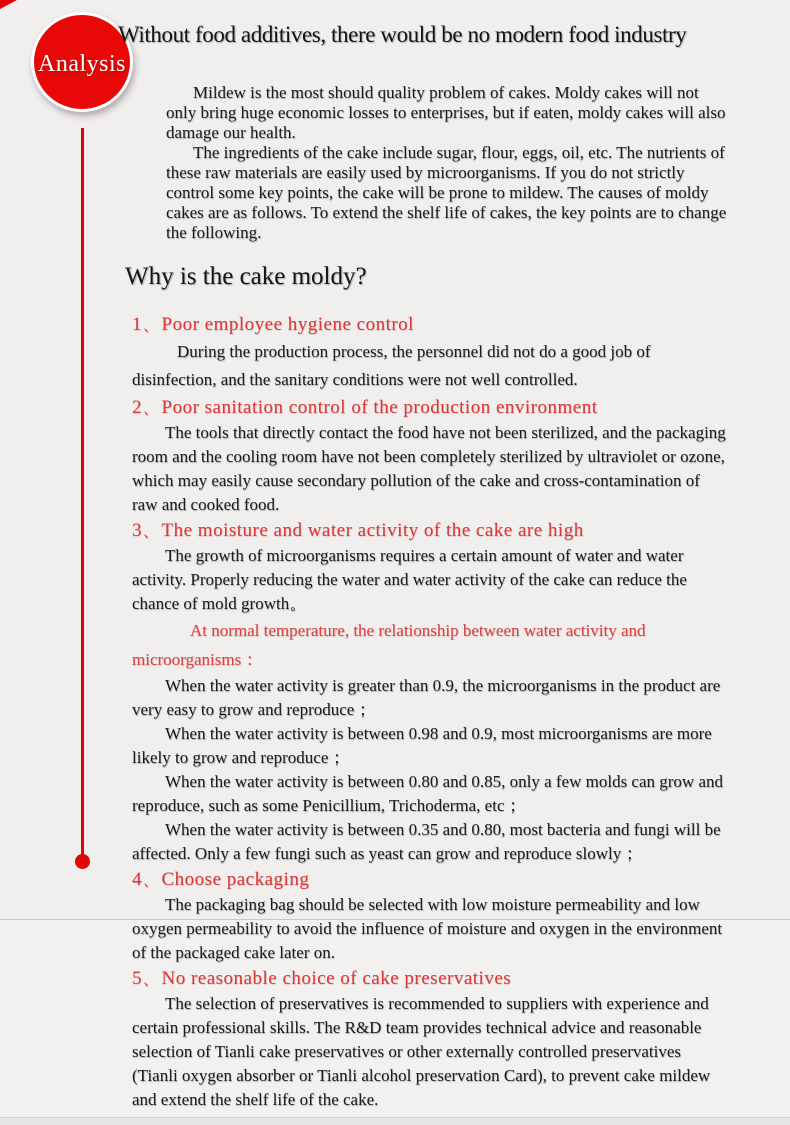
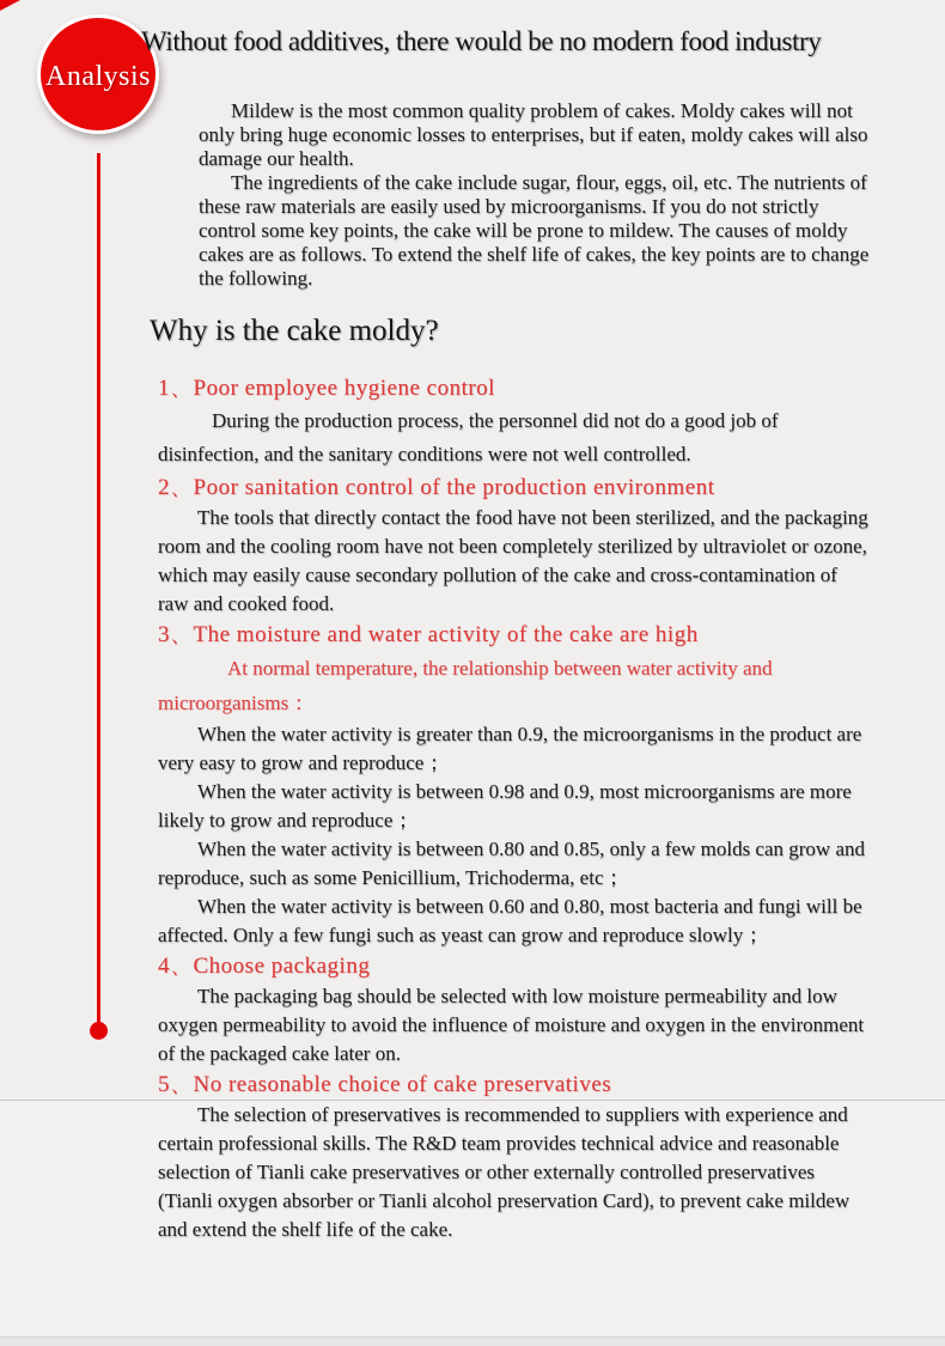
  Analysis
  Without food additives, there would be no modern food industry
- Mildew is the most should quality problem of cakes. Moldy cakes will not only bring huge economic losses to enterprises, but if eaten, moldy cakes will also damage our health.
+ Mildew is the most common quality problem of cakes. Moldy cakes will not only bring huge economic losses to enterprises, but if eaten, moldy cakes will also damage our health.
  The ingredients of the cake include sugar, flour, eggs, oil, etc. The nutrients of these raw materials are easily used by microorganisms. If you do not strictly control some key points, the cake will be prone to mildew. The causes of moldy cakes are as follows. To extend the shelf life of cakes, the key points are to change the following.
  Why is the cake moldy?
  1、Poor employee hygiene control
  During the production process, the personnel did not do a good job of disinfection, and the sanitary conditions were not well controlled.
  2、Poor sanitation control of the production environment
  The tools that directly contact the food have not been sterilized, and the packaging room and the cooling room have not been completely sterilized by ultraviolet or ozone, which may easily cause secondary pollution of the cake and cross-contamination of raw and cooked food.
  3、The moisture and water activity of the cake are high
- The growth of microorganisms requires a certain amount of water and water activity. Properly reducing the water and water activity of the cake can reduce the chance of mold growth。
  At normal temperature, the relationship between water activity and microorganisms：
  When the water activity is greater than 0.9, the microorganisms in the product are very easy to grow and reproduce；
  When the water activity is between 0.98 and 0.9, most microorganisms are more likely to grow and reproduce；
  When the water activity is between 0.80 and 0.85, only a few molds can grow and reproduce, such as some Penicillium, Trichoderma, etc；
- When the water activity is between 0.35 and 0.80, most bacteria and fungi will be affected. Only a few fungi such as yeast can grow and reproduce slowly；
+ When the water activity is between 0.60 and 0.80, most bacteria and fungi will be affected. Only a few fungi such as yeast can grow and reproduce slowly；
  4、Choose packaging
  The packaging bag should be selected with low moisture permeability and low oxygen permeability to avoid the influence of moisture and oxygen in the environment of the packaged cake later on.
  5、No reasonable choice of cake preservatives
  The selection of preservatives is recommended to suppliers with experience and certain professional skills. The R&D team provides technical advice and reasonable selection of Tianli cake preservatives or other externally controlled preservatives (Tianli oxygen absorber or Tianli alcohol preservation Card), to prevent cake mildew and extend the shelf life of the cake.
